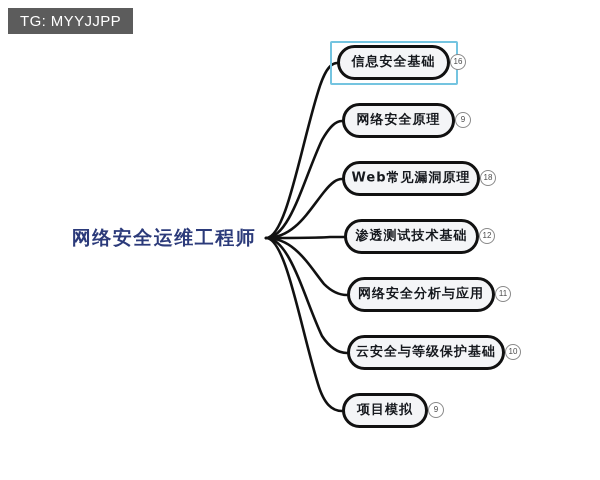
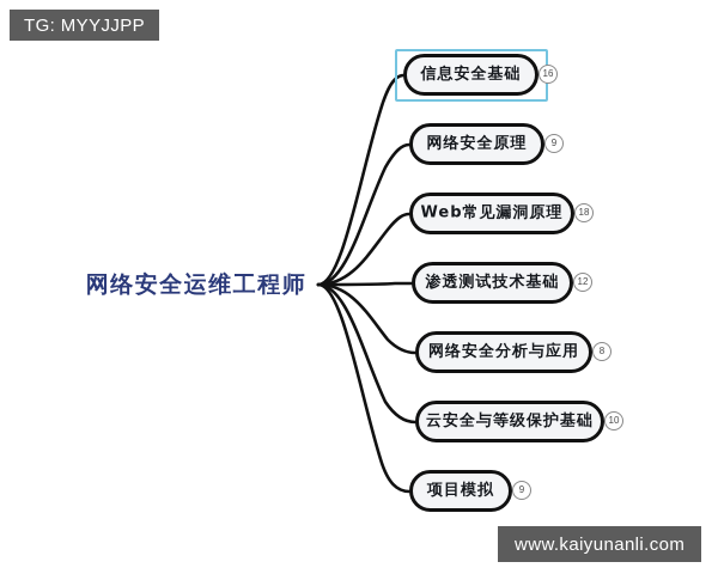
  网络安全运维工程师
  信息安全基础
  16
  网络安全原理
  9
  Web常见漏洞原理
  18
  渗透测试技术基础
  12
  网络安全分析与应用
- 11
+ 8
  云安全与等级保护基础
  10
  项目模拟
  9
  TG: MYYJJPP
+ www.kaiyunanli.com
